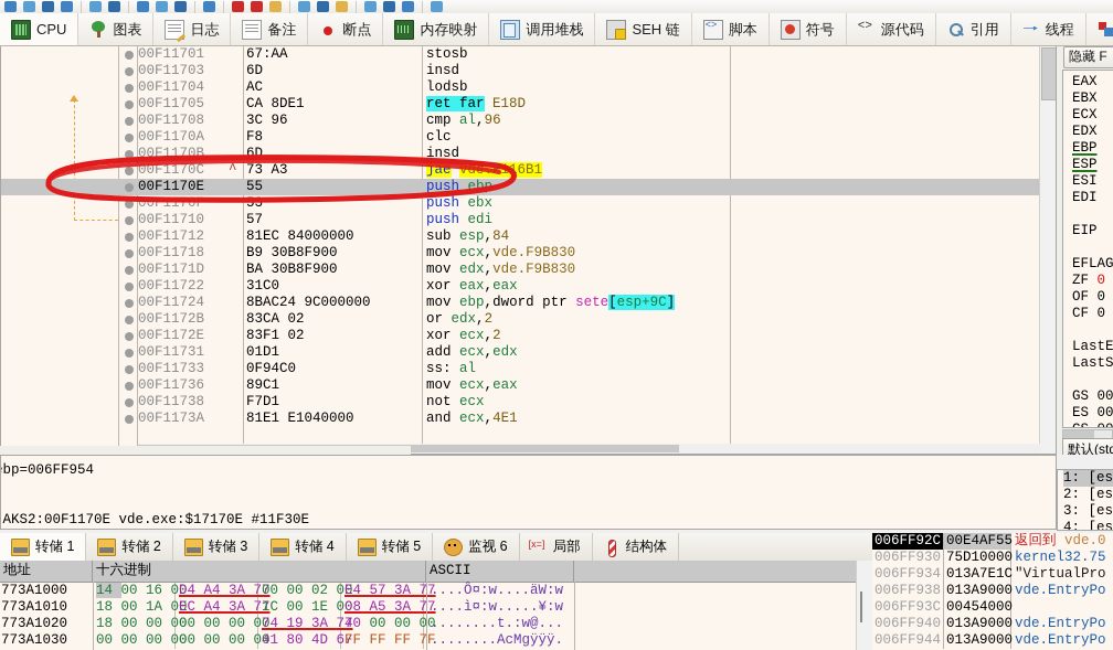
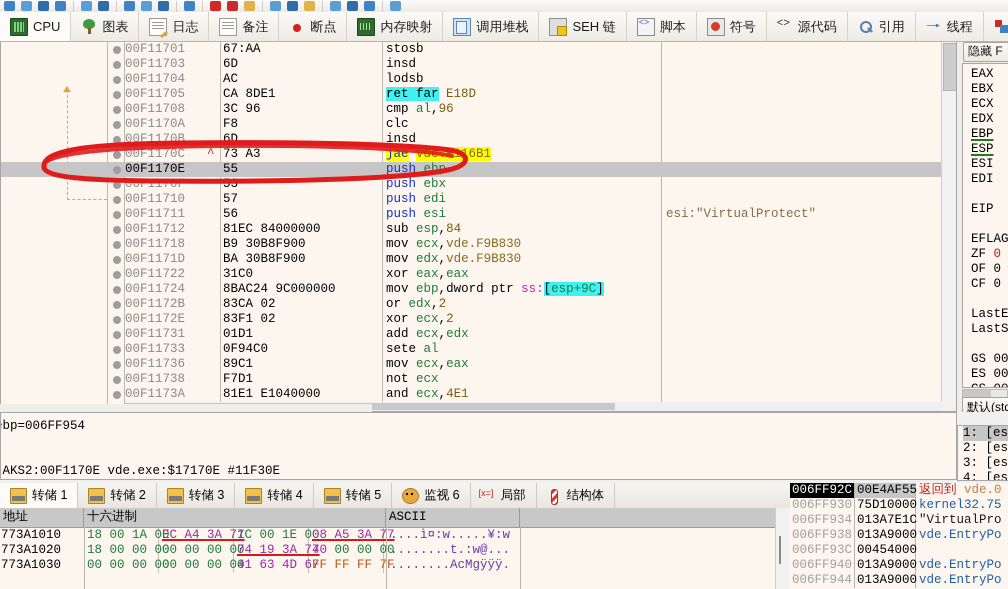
  CPU
  图表
  日志
  备注
  断点
  内存映射
  调用堆栈
  SEH 链
  脚本
  符号
  源代码
  引用
  线程
  00F11701
  67:AA
  stosb
  00F11703
  6D
  insd
  00F11704
  AC
  lodsb
  00F11705
  CA 8DE1
  ret far E18D
  00F11708
  3C 96
  cmp al,96
  00F1170A
  F8
  clc
  00F1170B
  6D
  insd
  ^
  00F1170C
  73 A3
  00F1170E
  55
  push eb
  00F1170F
  53
  push ebx
  00F11710
  57
  push edi
+ 00F11711
+ 56
+ push esi
+ esi:"VirtualProtect"
  00F11712
  81EC 84000000
  sub esp,84
  00F11718
  B9 30B8F900
  mov ecx,vde.F9B830
  00F1171D
  BA 30B8F900
  mov edx,vde.F9B830
  00F11722
  31C0
  xor eax,eax
  00F11724
  8BAC24 9C000000
- mov ebp,dword ptr sete[esp+9C]
+ mov ebp,dword ptr ss:[esp+9C]
  00F1172B
  83CA 02
  or edx,2
  00F1172E
  83F1 02
  xor ecx,2
  00F11731
  01D1
  add ecx,edx
  00F11733
  0F94C0
- ss: al
+ sete al
  00F11736
  89C1
  mov ecx,eax
  00F11738
  F7D1
  not ecx
  00F1173A
  81E1 E1040000
  and ecx,4E1
  bp=006FF954
  AKS2:00F1170E vde.exe:$17170E #11F30E
  隐藏 F
  EAX
  EBX
  ECX
  EDX
  EBP
  ESP
  ESI
  EDI
  EIP
  EFLAG
  ZF 0
  OF 0
  CF 0
  LastE
  GS 00
  ES 00
  1: [es
  2: [es
  3: [es
  4: [es
  转储 1
  转储 2
  转储 3
  转储 4
  转储 5
  监视 6
  局部
  结构体
  地址
  十六进制
  ASCII
- 773A1000
- 14 00 16 00
- D4 A4 3A 77
- 00 00 02 00
- E4 57 3A 77
- ....Ô¤:w....äW:w
  773A1010
  18 00 1A 00
  EC A4 3A 77
  1C 00 1E 00
  08 A5 3A 77
  ....ì¤:w.....¥:w
  773A1020
  18 00 00 00
  00 00 00 00
  74 19 3A 77
  40 00 00 00
  ........t.:w@...
  773A1030
  00 00 00 00
  00 00 00 00
- 41 80 4D 67
+ 41 63 4D 67
  FF FF FF 7F
  ........AcMgÿÿÿ.
  006FF92C
  00E4AF55
  返回到 vde.0
  006FF930
  75D10000
  kernel32.75
  006FF934
  013A7E1C
  "VirtualPro
  006FF938
  013A9000
  vde.EntryPo
  006FF93C
  00454000
  006FF940
  013A9000
  vde.EntryPo
  006FF944
  013A9000
  vde.EntryPo
